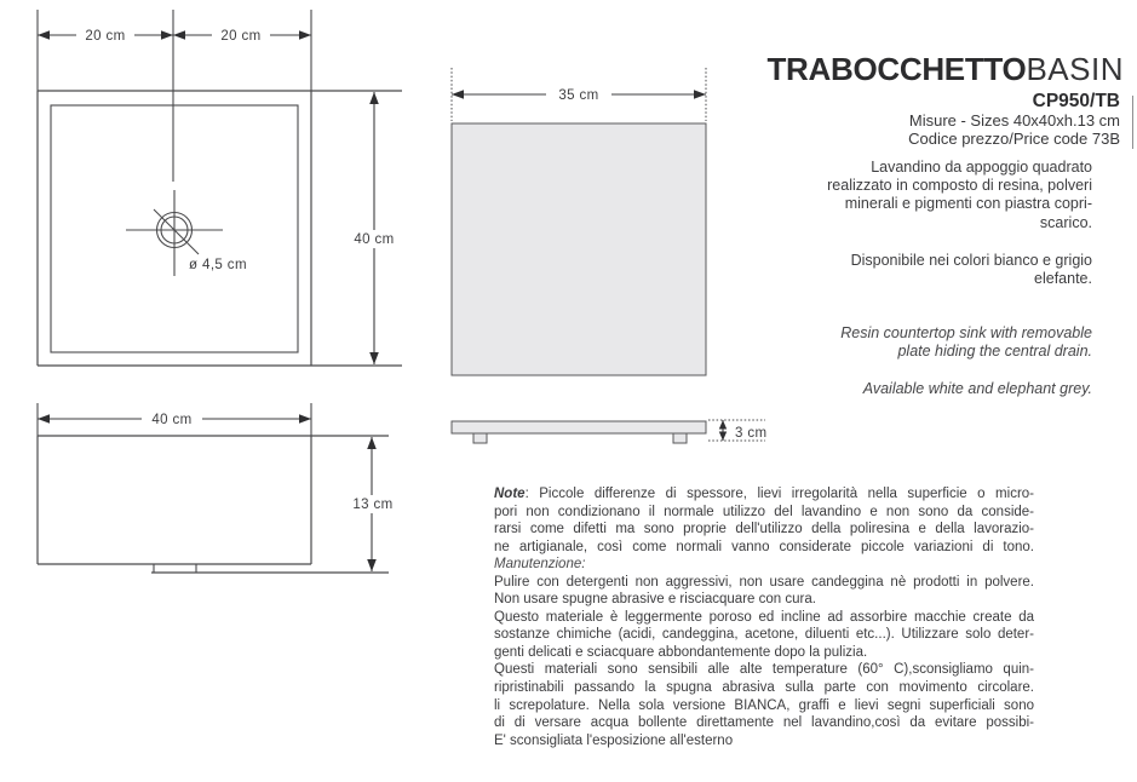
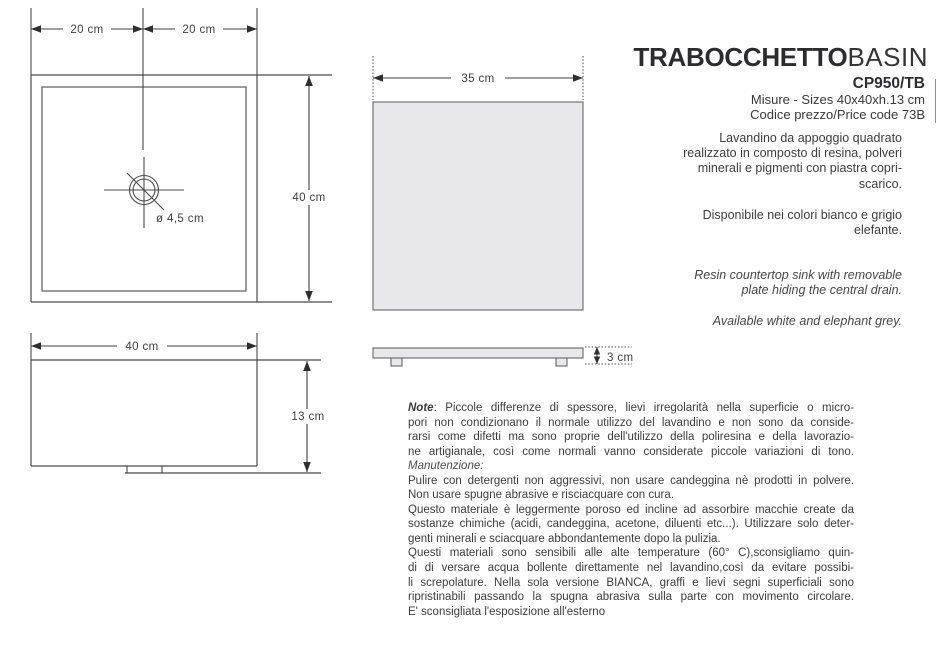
  20 cm
  20 cm
  40 cm
  ø 4,5 cm
  35 cm
  40 cm
  13 cm
  3 cm
  TRABOCCHETTOBASIN
  CP950/TB
  Misure - Sizes 40x40xh.13 cm
  Codice prezzo/Price code 73B
  Lavandino da appoggio quadrato
  realizzato in composto di resina, polveri
  minerali e pigmenti con piastra copri-
  scarico.
  Disponibile nei colori bianco e grigio
  elefante.
  Resin countertop sink with removable
  plate hiding the central drain.
  Available white and elephant grey.
  Note: Piccole differenze di spessore, lievi irregolarità nella superficie o micro-
  pori non condizionano il normale utilizzo del lavandino e non sono da conside-
  rarsi come difetti ma sono proprie dell'utilizzo della poliresina e della lavorazio-
  ne artigianale, così come normali vanno considerate piccole variazioni di tono.
  Manutenzione:
  Pulire con detergenti non aggressivi, non usare candeggina nè prodotti in polvere.
  Non usare spugne abrasive e risciacquare con cura.
  Questo materiale è leggermente poroso ed incline ad assorbire macchie create da
  sostanze chimiche (acidi, candeggina, acetone, diluenti etc...). Utilizzare solo deter-
- genti delicati e sciacquare abbondantemente dopo la pulizia.
+ genti minerali e sciacquare abbondantemente dopo la pulizia.
  Questi materiali sono sensibili alle alte temperature (60° C),sconsigliamo quin-
- ripristinabili passando la spugna abrasiva sulla parte con movimento circolare.
+ di di versare acqua bollente direttamente nel lavandino,così da evitare possibi-
  li screpolature. Nella sola versione BIANCA, graffi e lievi segni superficiali sono
- di di versare acqua bollente direttamente nel lavandino,così da evitare possibi-
+ ripristinabili passando la spugna abrasiva sulla parte con movimento circolare.
  E' sconsigliata l'esposizione all'esterno
